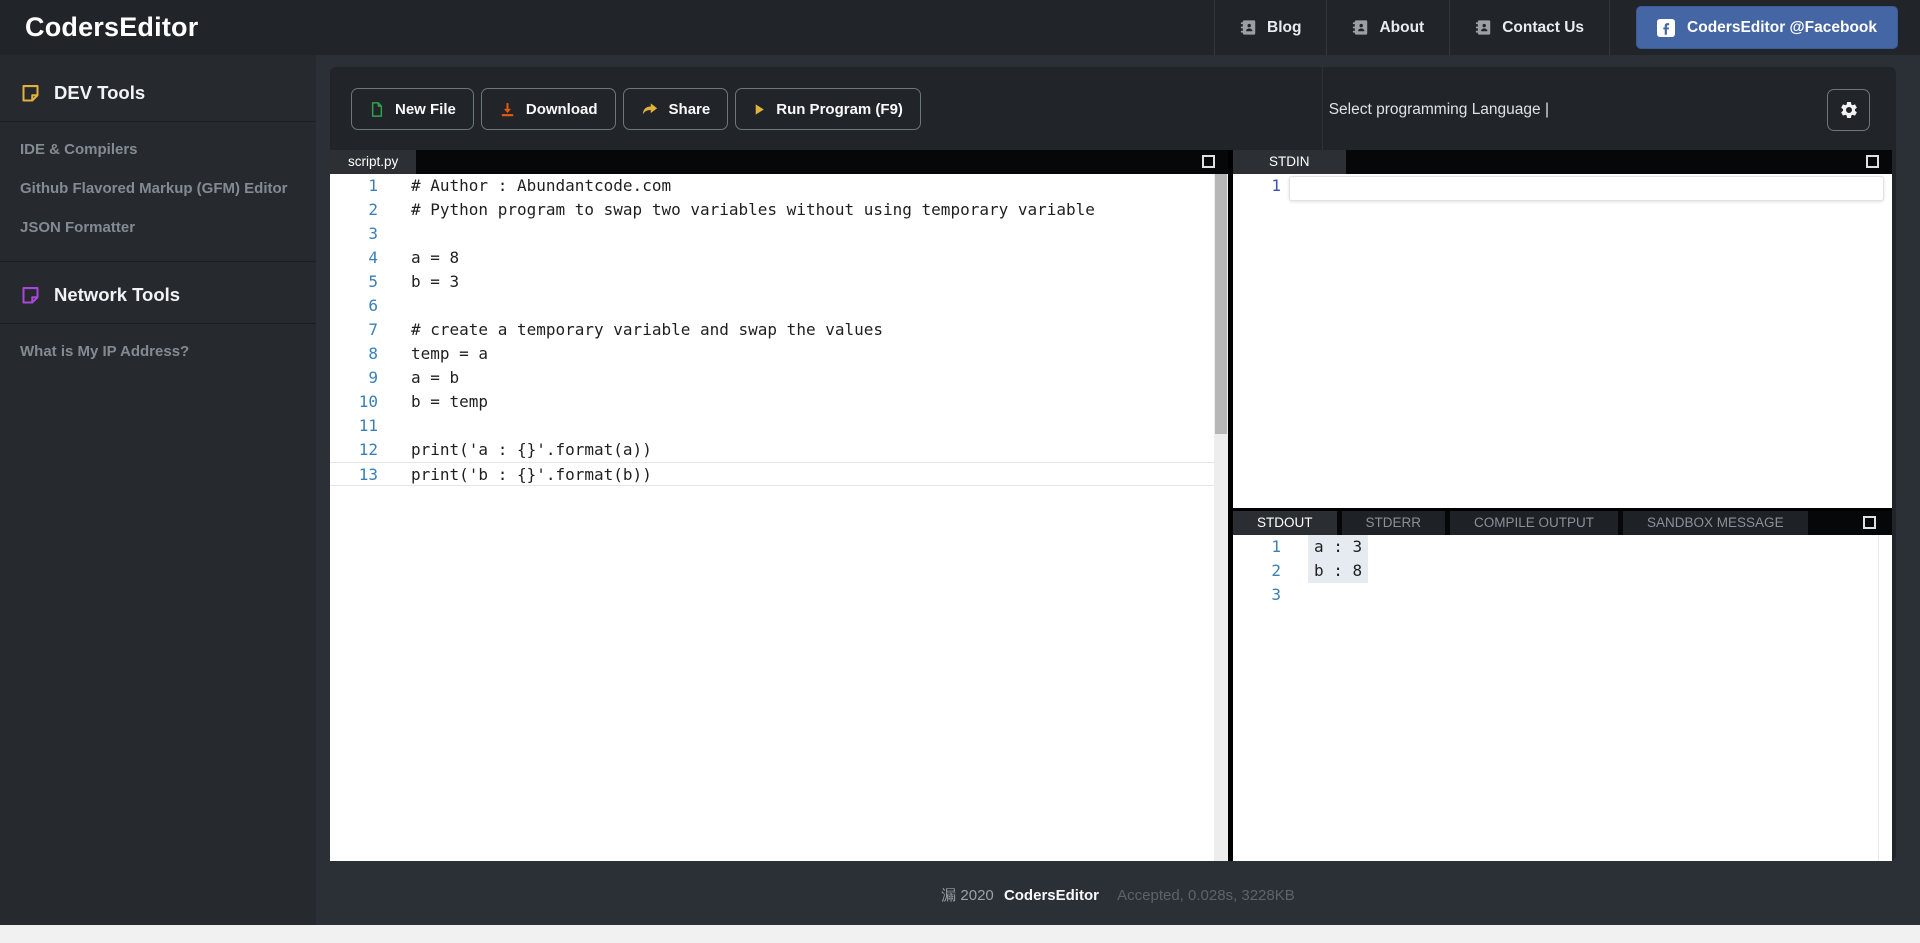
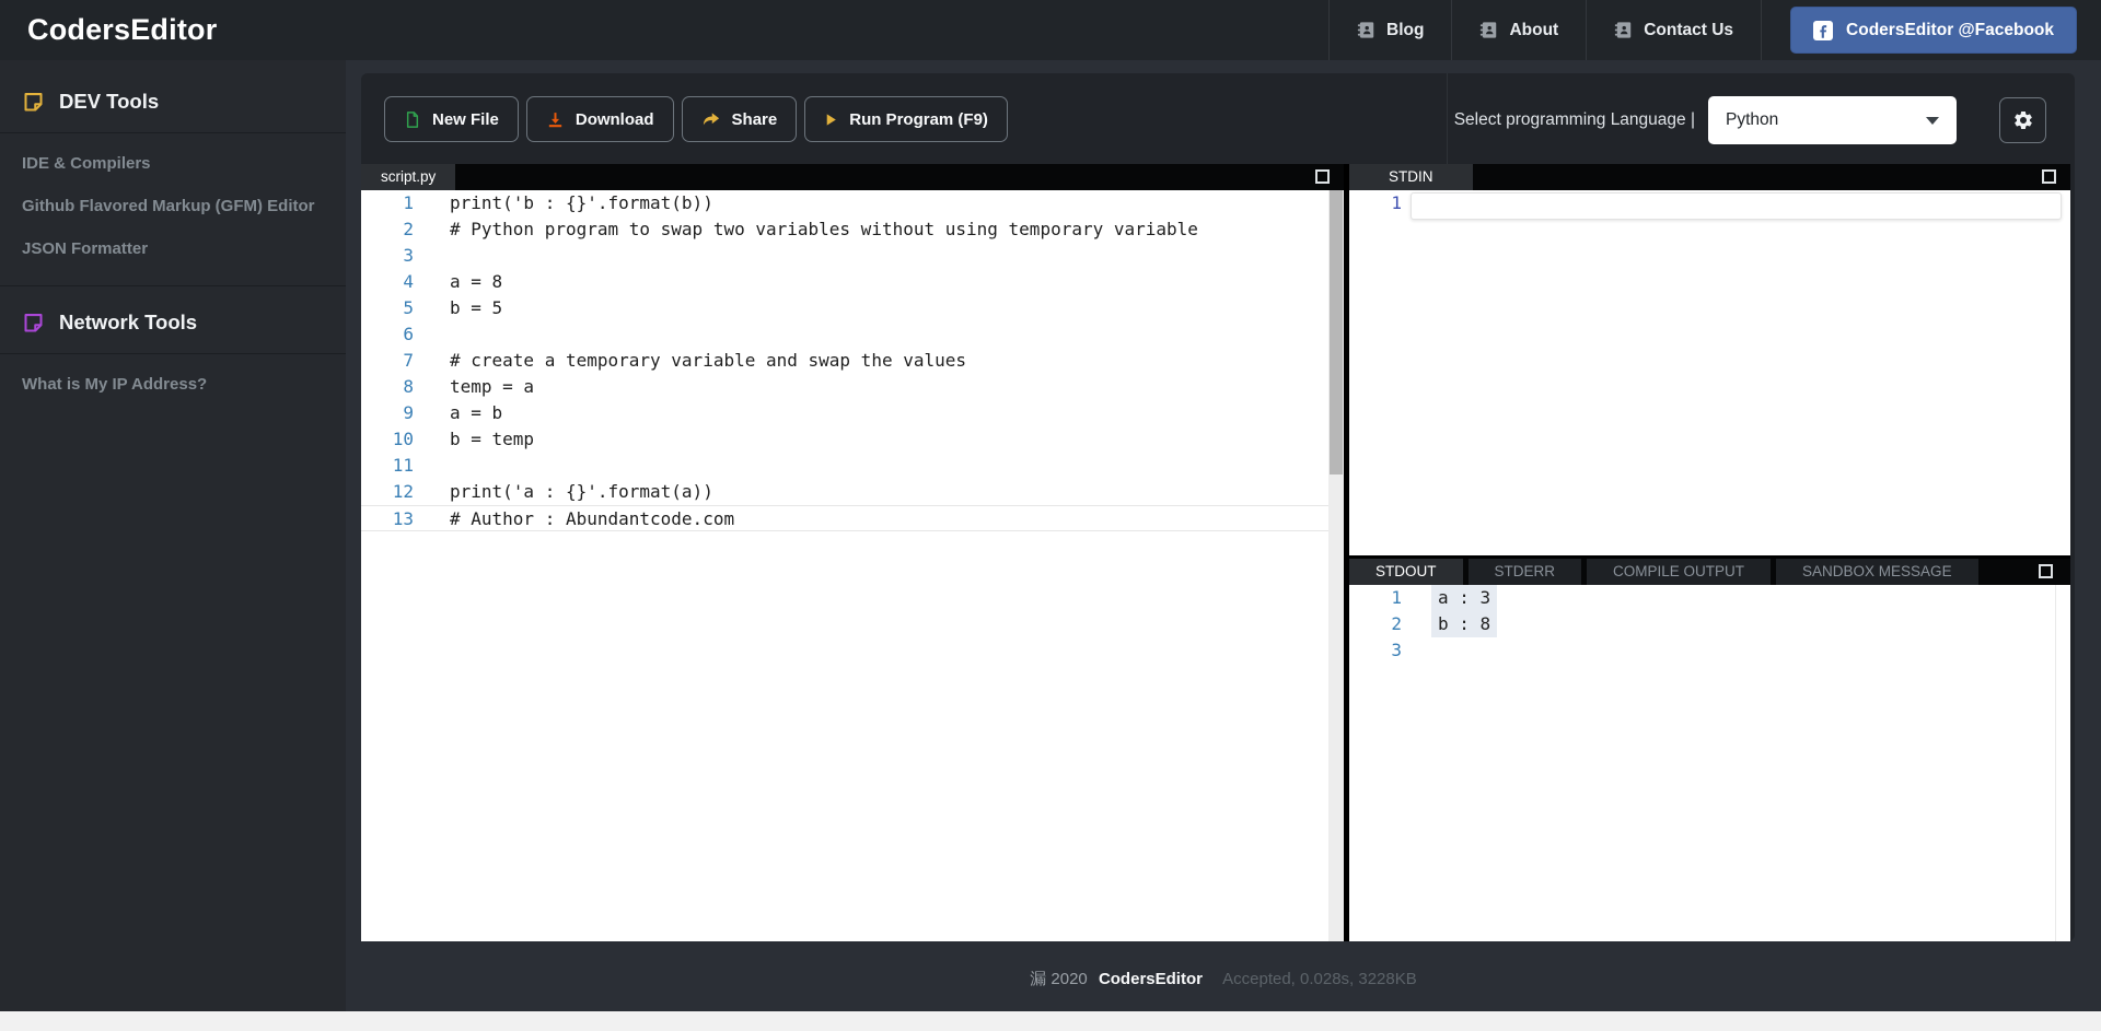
  CodersEditor
  Blog
  About
  Contact Us
  CodersEditor @Facebook
  DEV Tools
  IDE & Compilers
  Github Flavored Markup (GFM) Editor
  JSON Formatter
  Network Tools
  What is My IP Address?
  New File
  Download
  Share
  Run Program (F9)
  Select programming Language |
+ Python
  script.py
  1
- # Author : Abundantcode.com
+ print('b : {}'.format(b))
  2
  # Python program to swap two variables without using temporary variable
  3
  4
  a = 8
  5
- b = 3
+ b = 5
  6
  7
  # create a temporary variable and swap the values
  8
  temp = a
  9
  a = b
  10
  b = temp
  11
  12
  print('a : {}'.format(a))
  13
- print('b : {}'.format(b))
+ # Author : Abundantcode.com
  STDIN
  1
  STDOUT
  STDERR
  COMPILE OUTPUT
  SANDBOX MESSAGE
  1
  a : 3
  2
  b : 8
  3
  漏 2020 CodersEditor Accepted, 0.028s, 3228KB
